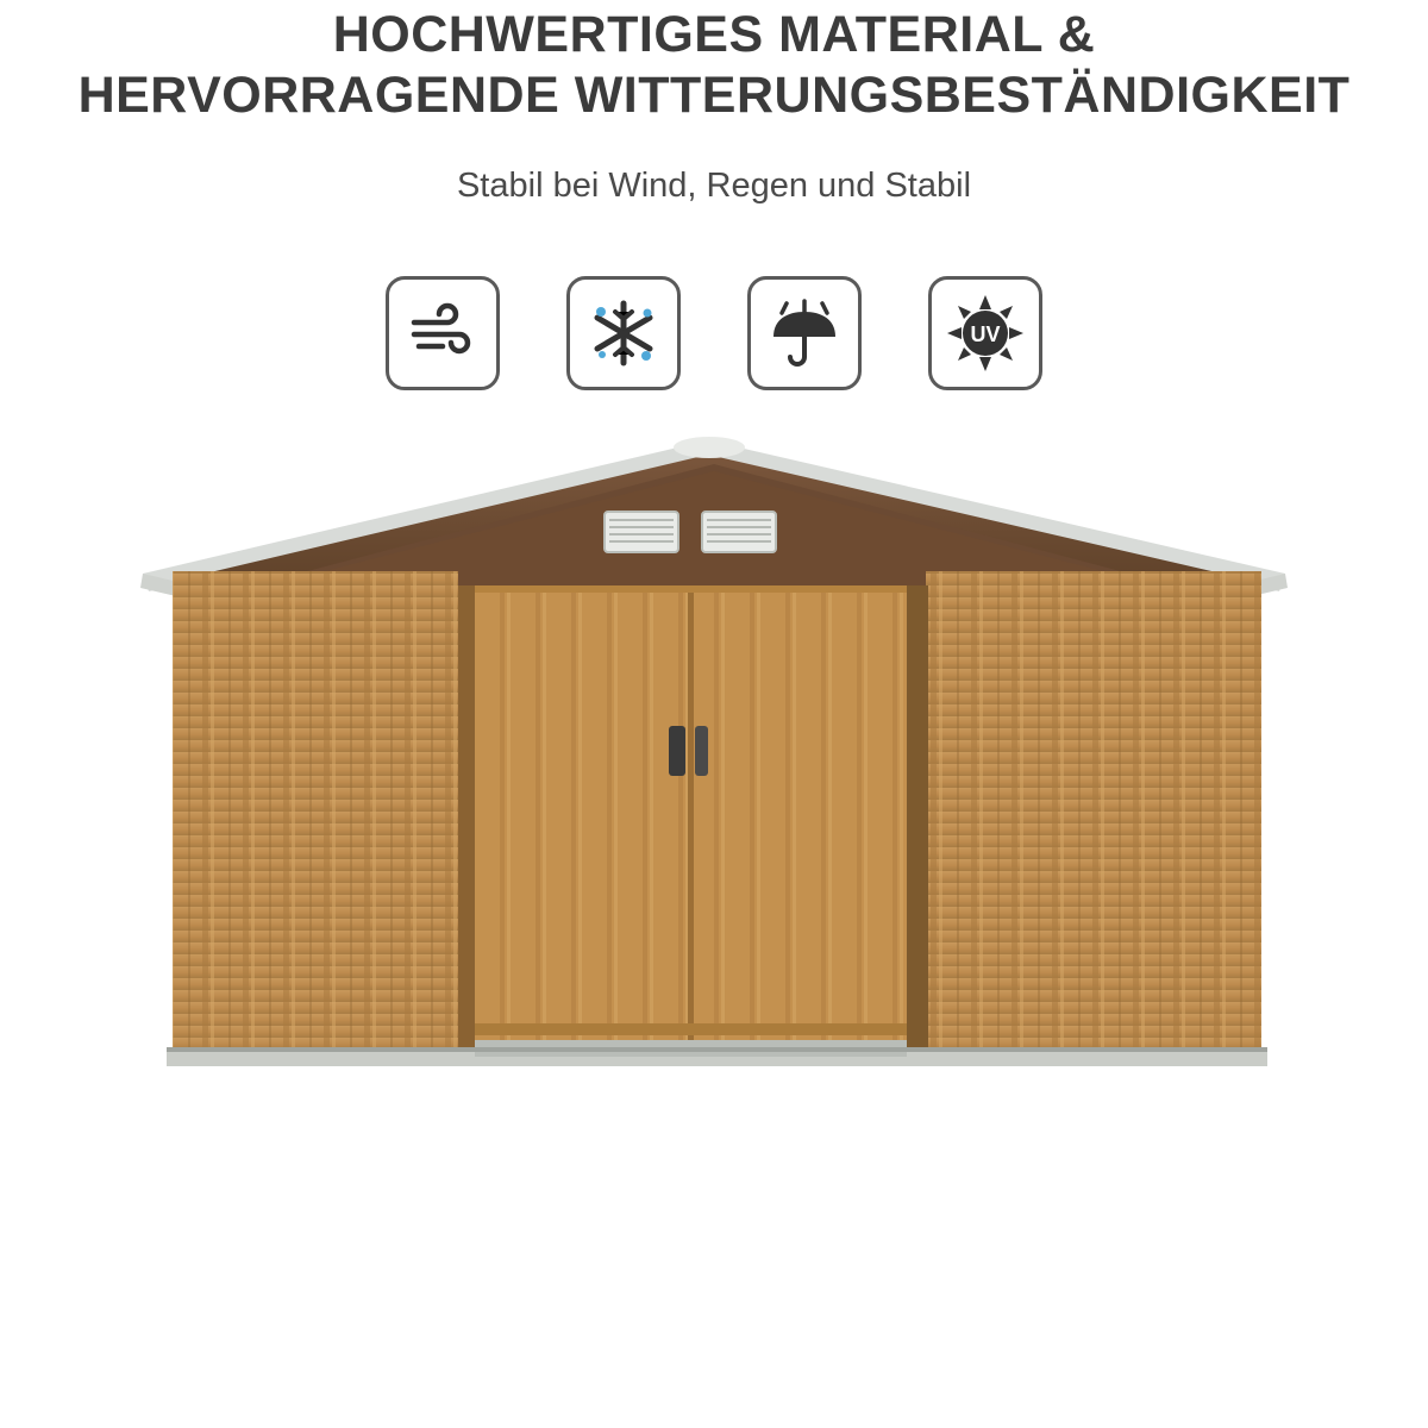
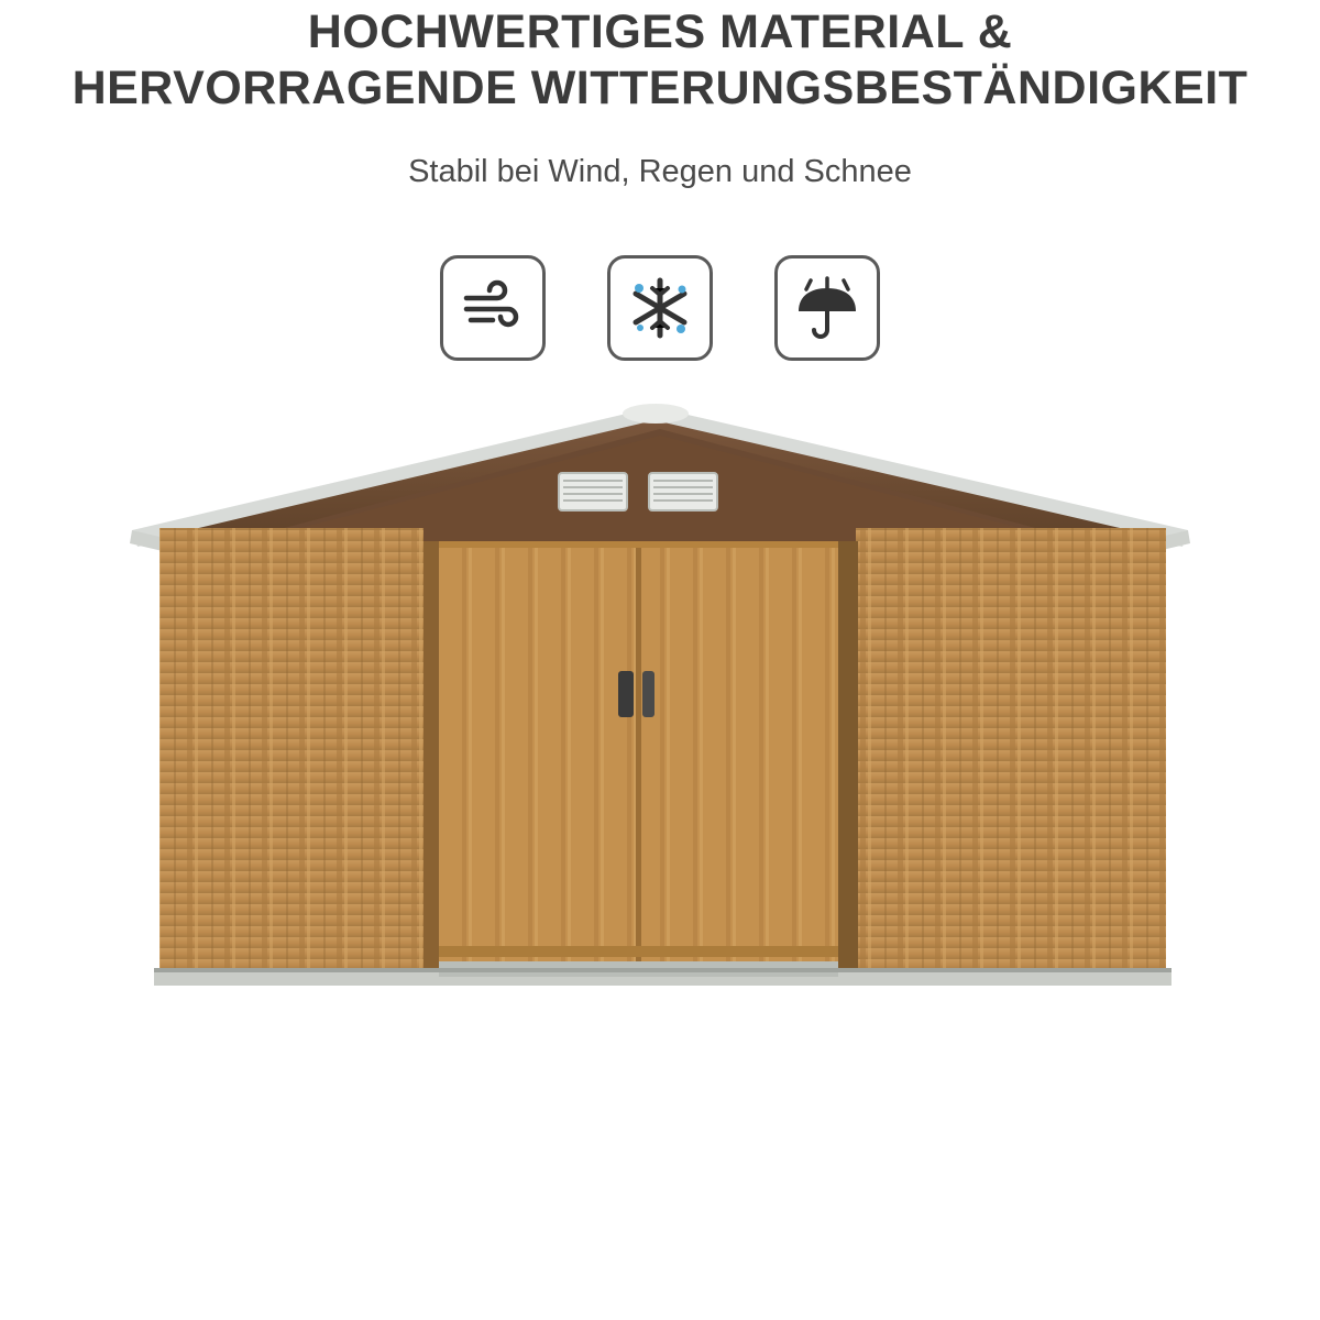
  HOCHWERTIGES MATERIAL &
  HERVORRAGENDE WITTERUNGSBESTÄNDIGKEIT
- Stabil bei Wind, Regen und Stabil
+ Stabil bei Wind, Regen und Schnee
- UV
